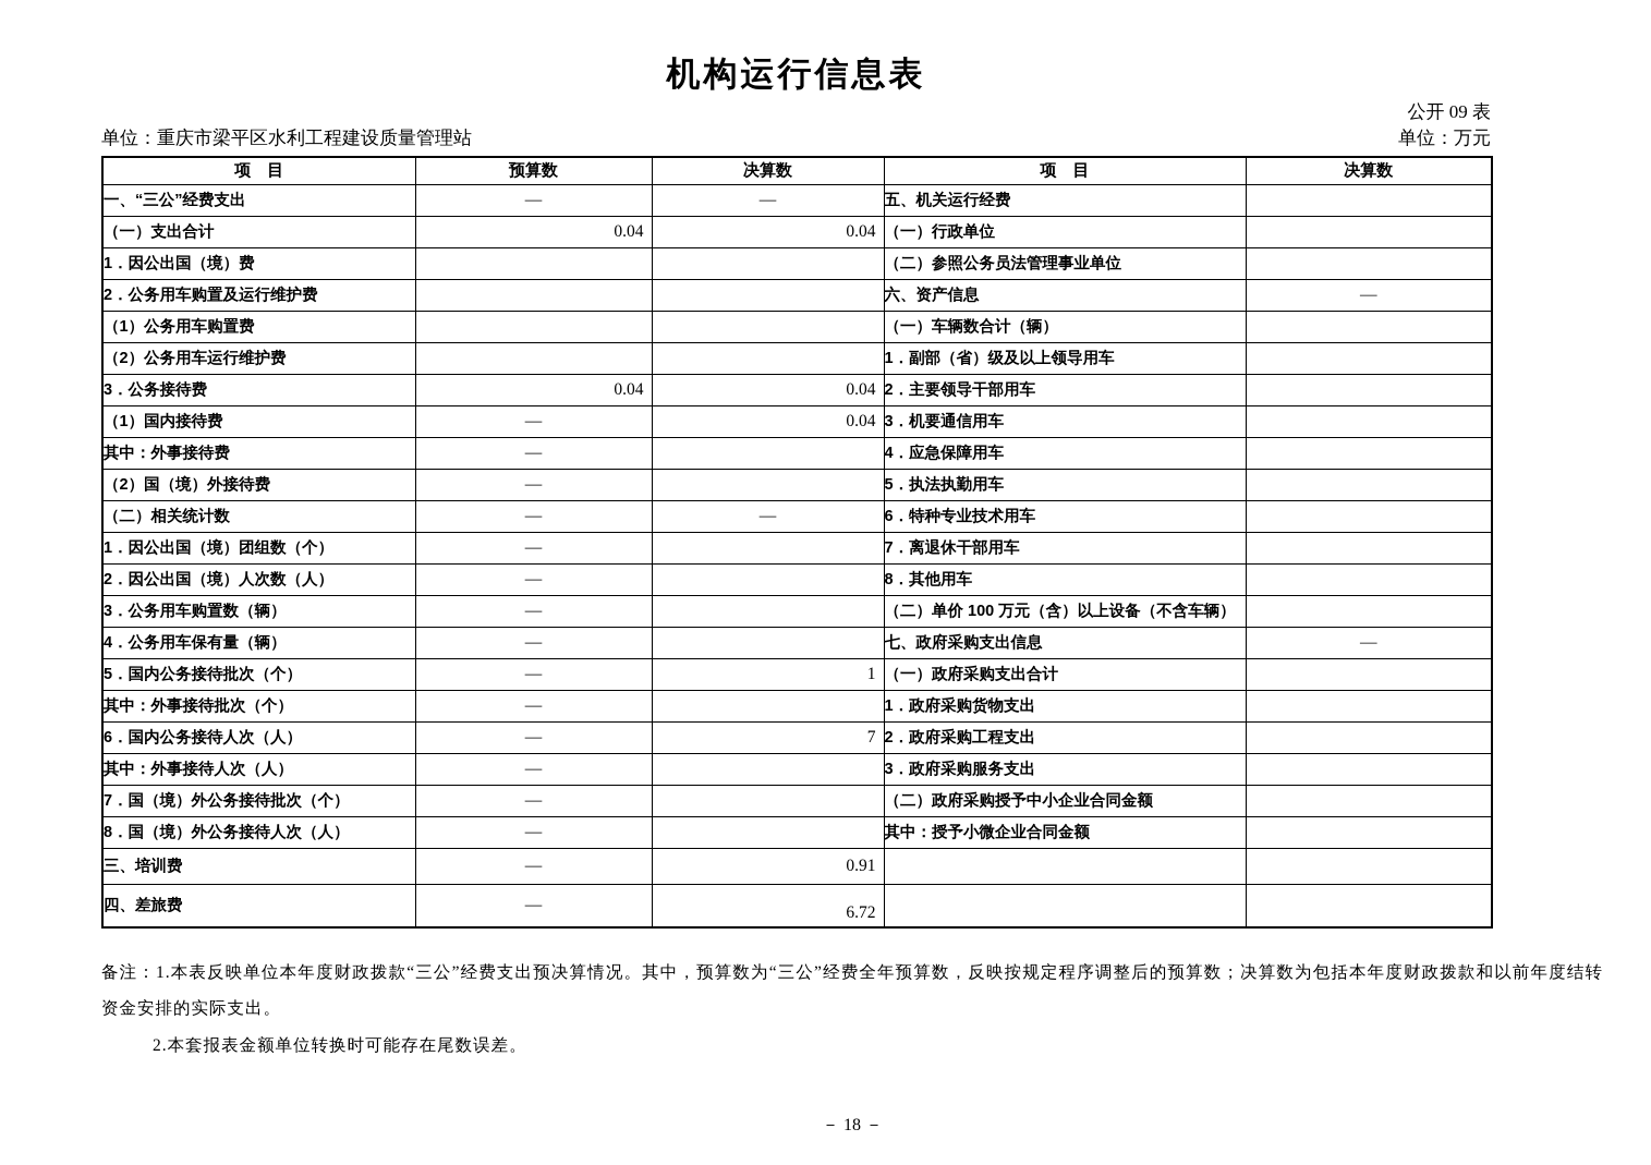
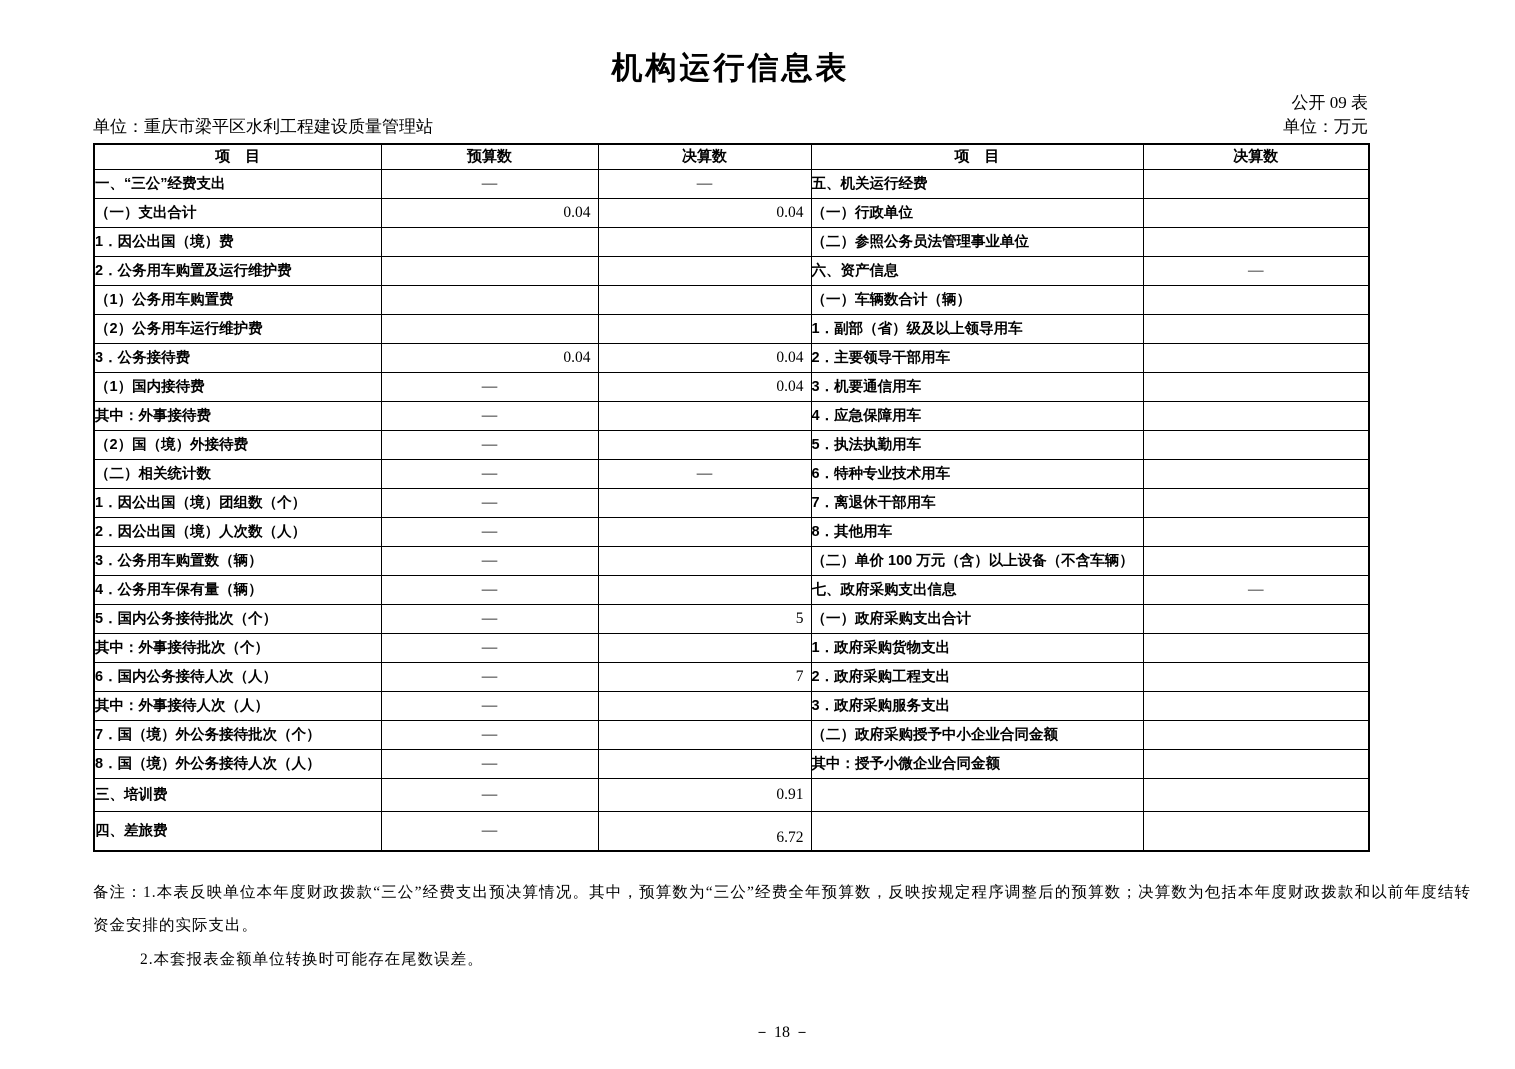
  机构运行信息表
  公开 09 表
  单位：重庆市梁平区水利工程建设质量管理站
  单位：万元
  项 目	预算数	决算数	项 目	决算数
  一、“三公”经费支出	—	—	五、机关运行经费
  （一）支出合计	0.04	0.04	（一）行政单位
  1．因公出国（境）费			（二）参照公务员法管理事业单位
  2．公务用车购置及运行维护费			六、资产信息	—
  （1）公务用车购置费			（一）车辆数合计（辆）
  （2）公务用车运行维护费			1．副部（省）级及以上领导用车
  3．公务接待费	0.04	0.04	2．主要领导干部用车
  （1）国内接待费	—	0.04	3．机要通信用车
  其中：外事接待费	—		4．应急保障用车
  （2）国（境）外接待费	—		5．执法执勤用车
  （二）相关统计数	—	—	6．特种专业技术用车
  1．因公出国（境）团组数（个）	—		7．离退休干部用车
  2．因公出国（境）人次数（人）	—		8．其他用车
  3．公务用车购置数（辆）	—		（二）单价 100 万元（含）以上设备（不含车辆）
  4．公务用车保有量（辆）	—		七、政府采购支出信息	—
- 5．国内公务接待批次（个）	—	1	（一）政府采购支出合计
+ 5．国内公务接待批次（个）	—	5	（一）政府采购支出合计
  其中：外事接待批次（个）	—		1．政府采购货物支出
  6．国内公务接待人次（人）	—	7	2．政府采购工程支出
  其中：外事接待人次（人）	—		3．政府采购服务支出
  7．国（境）外公务接待批次（个）	—		（二）政府采购授予中小企业合同金额
  8．国（境）外公务接待人次（人）	—		其中：授予小微企业合同金额
  三、培训费	—	0.91
  四、差旅费	—	6.72
  备注：1.本表反映单位本年度财政拨款“三公”经费支出预决算情况。其中，预算数为“三公”经费全年预算数，反映按规定程序调整后的预算数；决算数为包括本年度财政拨款和以前年度结转资金安排的实际支出。
  2.本套报表金额单位转换时可能存在尾数误差。
  － 18 －
